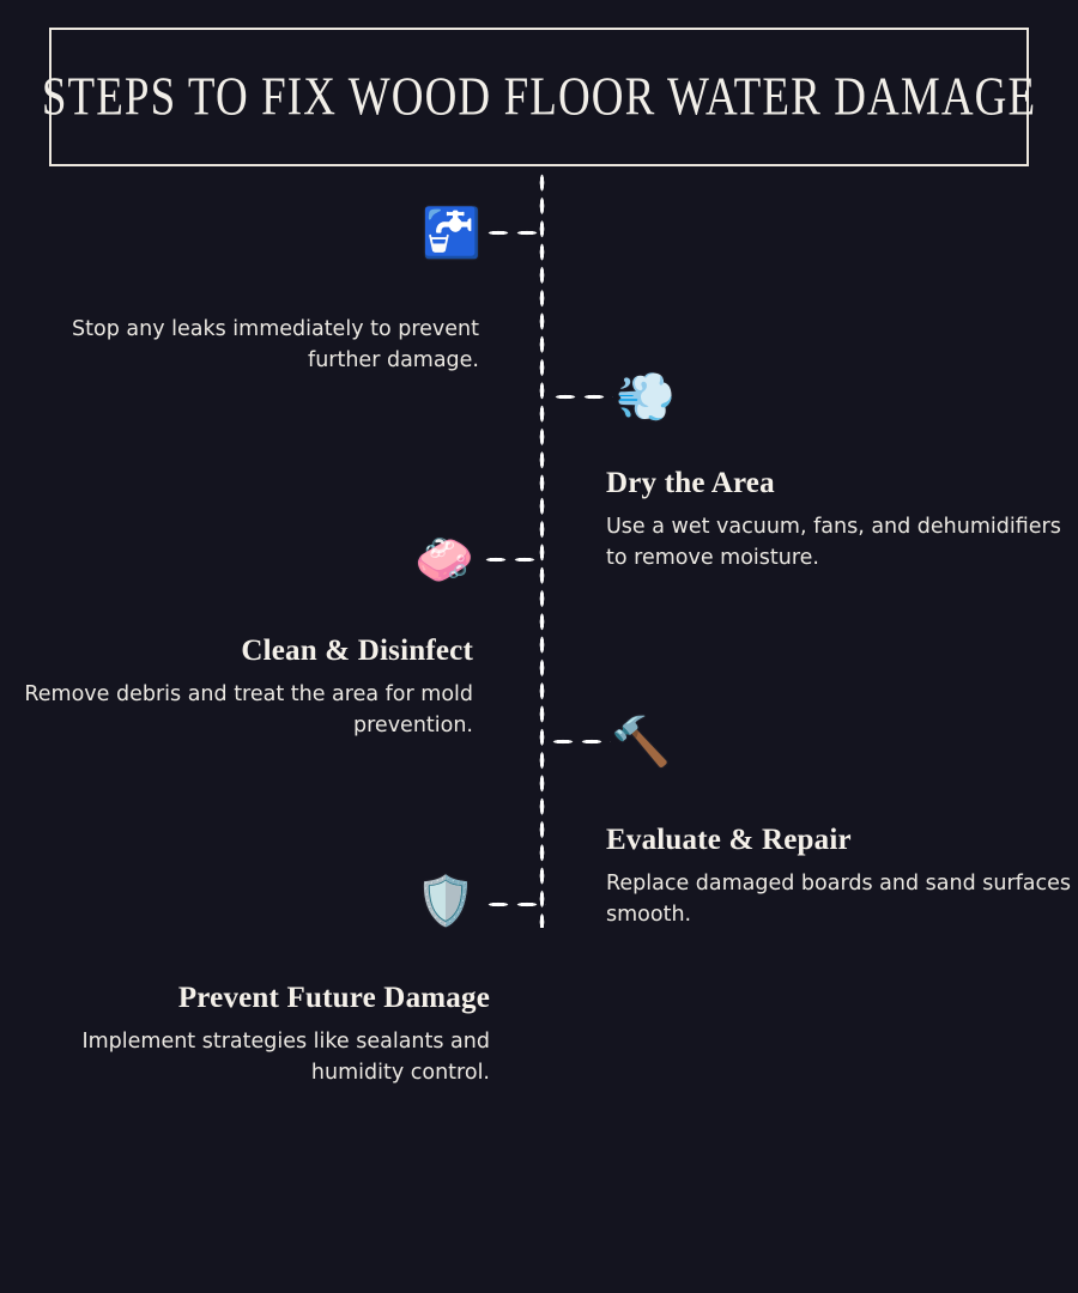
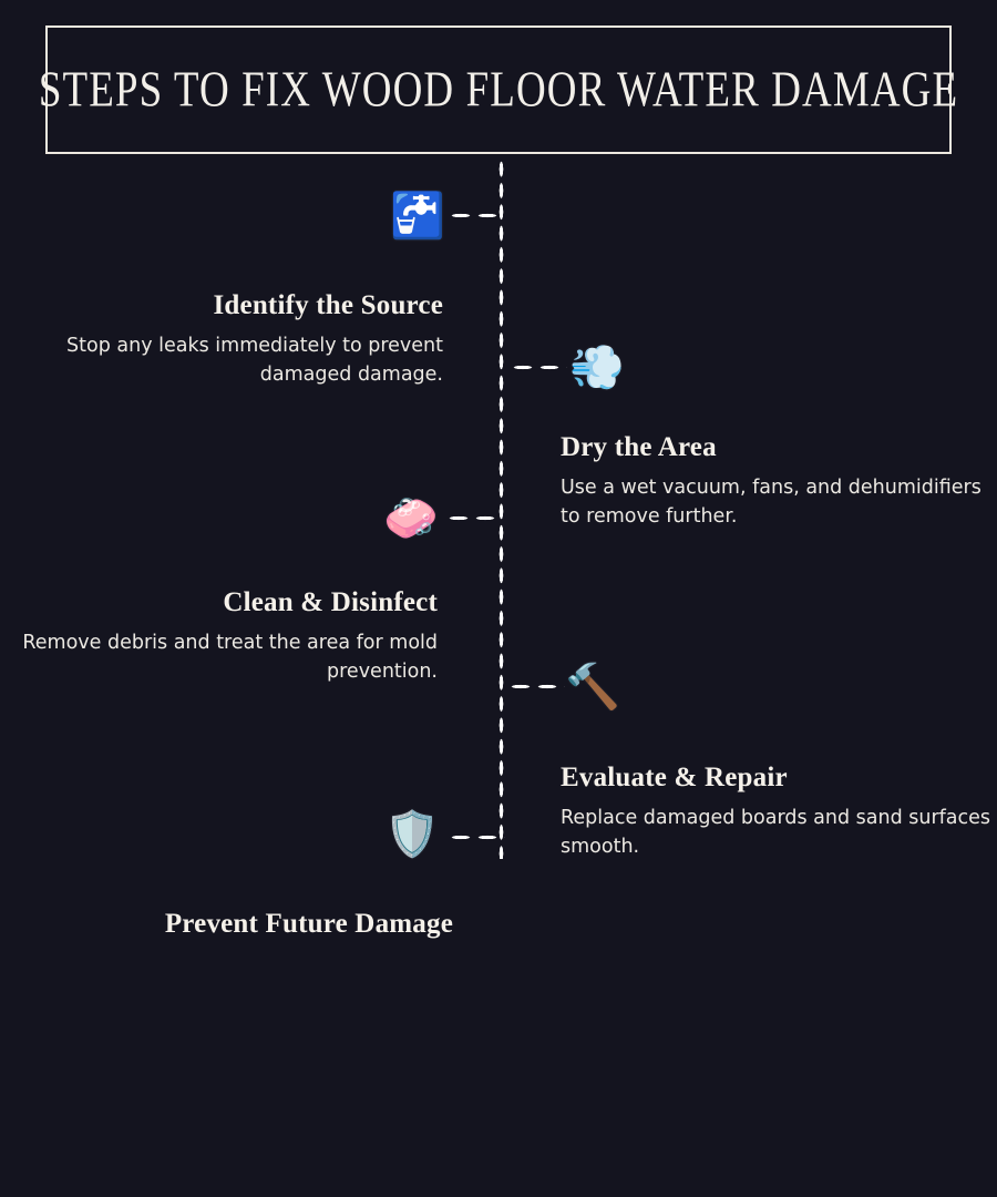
  STEPS TO FIX WOOD FLOOR WATER DAMAGE
  🚰
+ Identify the Source
- Stop any leaks immediately to prevent further damage.
+ Stop any leaks immediately to prevent damaged damage.
  💨
  Dry the Area
- Use a wet vacuum, fans, and dehumidifiers to remove moisture.
+ Use a wet vacuum, fans, and dehumidifiers to remove further.
  🧼
  Clean & Disinfect
  Remove debris and treat the area for mold prevention.
  🔨
  Evaluate & Repair
  Replace damaged boards and sand surfaces smooth.
  🛡️
  Prevent Future Damage
- Implement strategies like sealants and humidity control.
